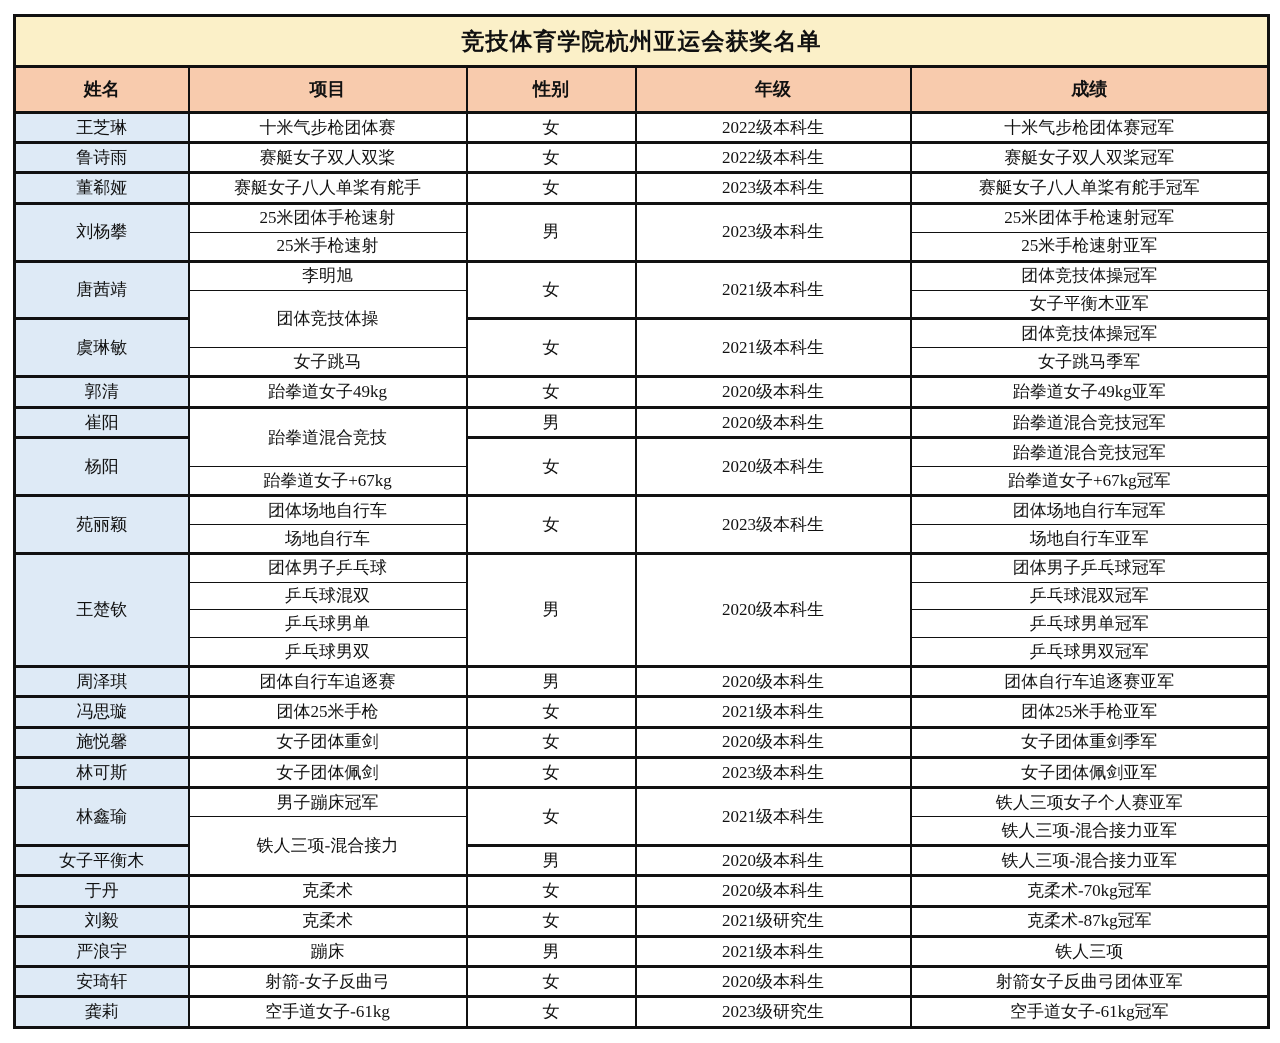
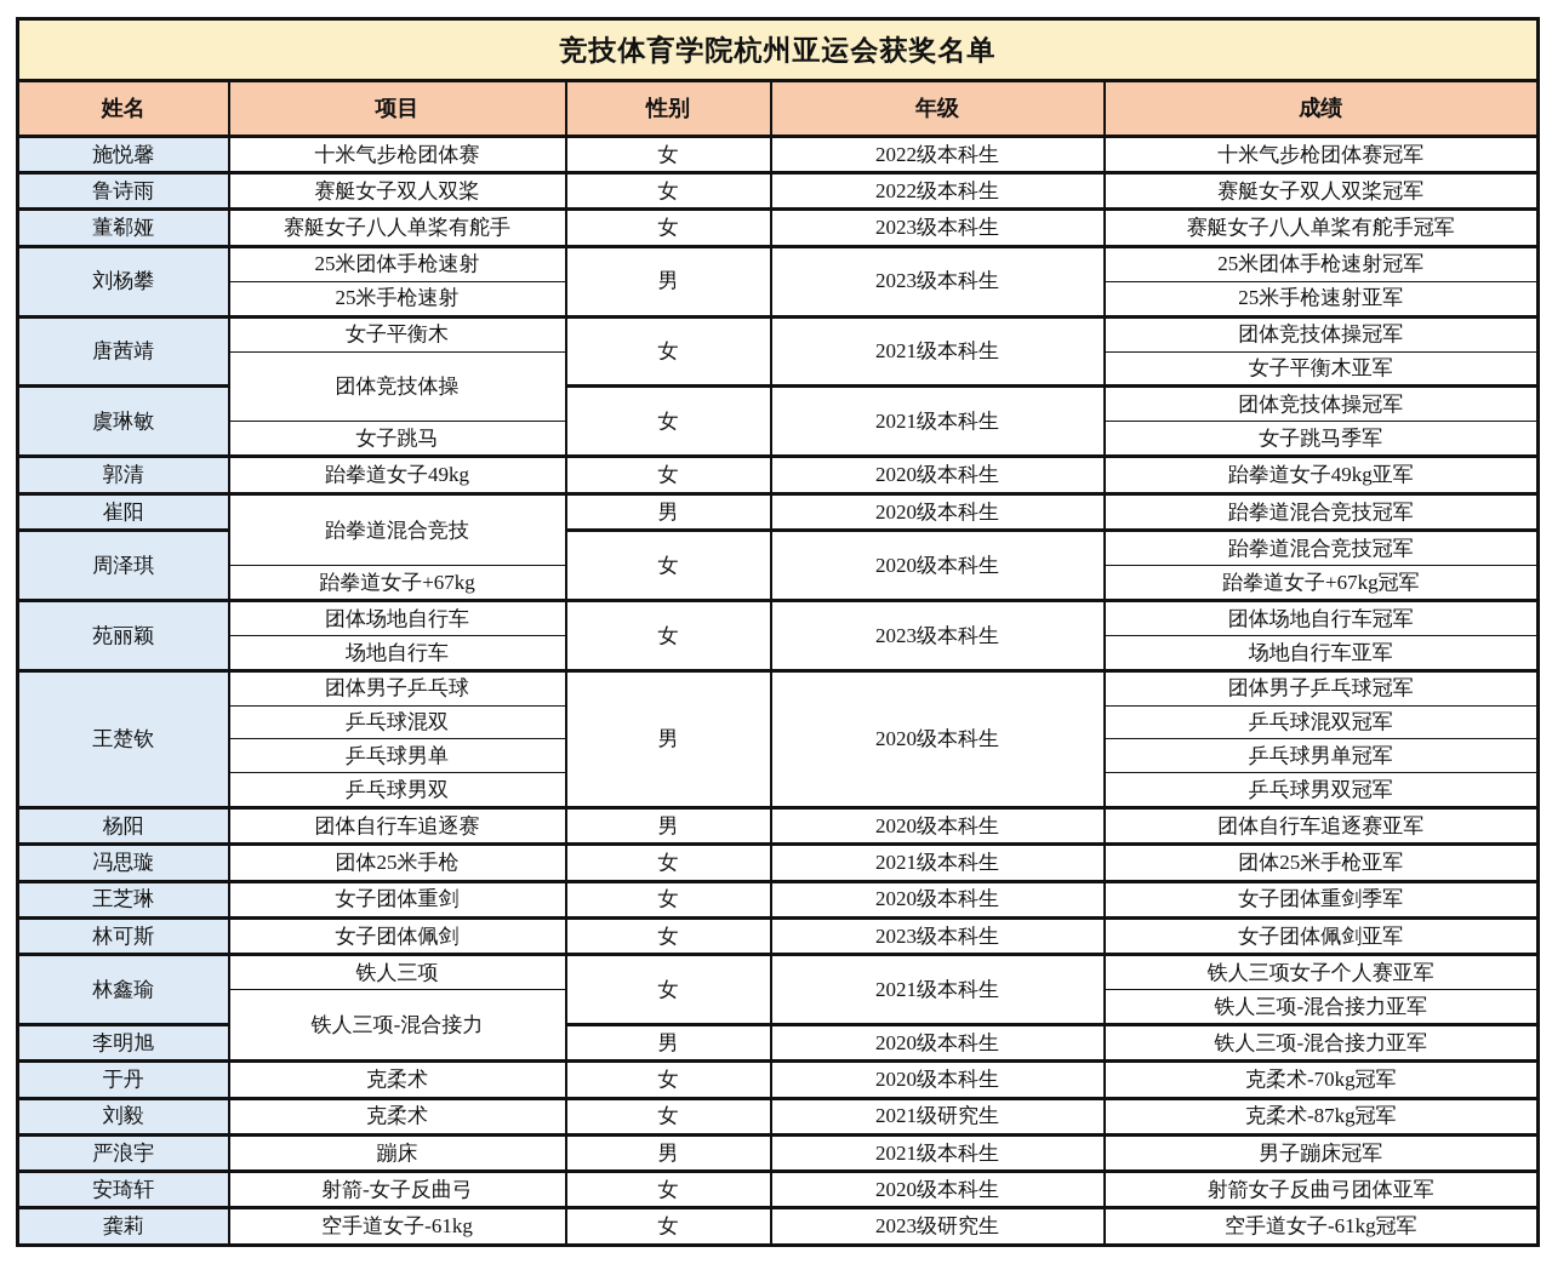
  竞技体育学院杭州亚运会获奖名单
  姓名	项目	性别	年级	成绩
- 王芝琳	十米气步枪团体赛	女	2022级本科生	十米气步枪团体赛冠军
+ 施悦馨	十米气步枪团体赛	女	2022级本科生	十米气步枪团体赛冠军
  鲁诗雨	赛艇女子双人双桨	女	2022级本科生	赛艇女子双人双桨冠军
  董郗娅	赛艇女子八人单桨有舵手	女	2023级本科生	赛艇女子八人单桨有舵手冠军
  刘杨攀	25米团体手枪速射	男	2023级本科生	25米团体手枪速射冠军
  25米手枪速射	25米手枪速射亚军
- 唐茜靖	李明旭	女	2021级本科生	团体竞技体操冠军
+ 唐茜靖	女子平衡木	女	2021级本科生	团体竞技体操冠军
  团体竞技体操	女子平衡木亚军
  虞琳敏	女	2021级本科生	团体竞技体操冠军
  女子跳马	女子跳马季军
  郭清	跆拳道女子49kg	女	2020级本科生	跆拳道女子49kg亚军
  崔阳	跆拳道混合竞技	男	2020级本科生	跆拳道混合竞技冠军
- 杨阳	女	2020级本科生	跆拳道混合竞技冠军
+ 周泽琪	女	2020级本科生	跆拳道混合竞技冠军
  跆拳道女子+67kg	跆拳道女子+67kg冠军
  苑丽颖	团体场地自行车	女	2023级本科生	团体场地自行车冠军
  场地自行车	场地自行车亚军
  王楚钦	团体男子乒乓球	男	2020级本科生	团体男子乒乓球冠军
  乒乓球混双	乒乓球混双冠军
  乒乓球男单	乒乓球男单冠军
  乒乓球男双	乒乓球男双冠军
- 周泽琪	团体自行车追逐赛	男	2020级本科生	团体自行车追逐赛亚军
+ 杨阳	团体自行车追逐赛	男	2020级本科生	团体自行车追逐赛亚军
  冯思璇	团体25米手枪	女	2021级本科生	团体25米手枪亚军
- 施悦馨	女子团体重剑	女	2020级本科生	女子团体重剑季军
+ 王芝琳	女子团体重剑	女	2020级本科生	女子团体重剑季军
  林可斯	女子团体佩剑	女	2023级本科生	女子团体佩剑亚军
- 林鑫瑜	男子蹦床冠军	女	2021级本科生	铁人三项女子个人赛亚军
+ 林鑫瑜	铁人三项	女	2021级本科生	铁人三项女子个人赛亚军
  铁人三项-混合接力	铁人三项-混合接力亚军
- 女子平衡木	男	2020级本科生	铁人三项-混合接力亚军
+ 李明旭	男	2020级本科生	铁人三项-混合接力亚军
  于丹	克柔术	女	2020级本科生	克柔术-70kg冠军
  刘毅	克柔术	女	2021级研究生	克柔术-87kg冠军
- 严浪宇	蹦床	男	2021级本科生	铁人三项
+ 严浪宇	蹦床	男	2021级本科生	男子蹦床冠军
  安琦轩	射箭-女子反曲弓	女	2020级本科生	射箭女子反曲弓团体亚军
  龚莉	空手道女子-61kg	女	2023级研究生	空手道女子-61kg冠军
